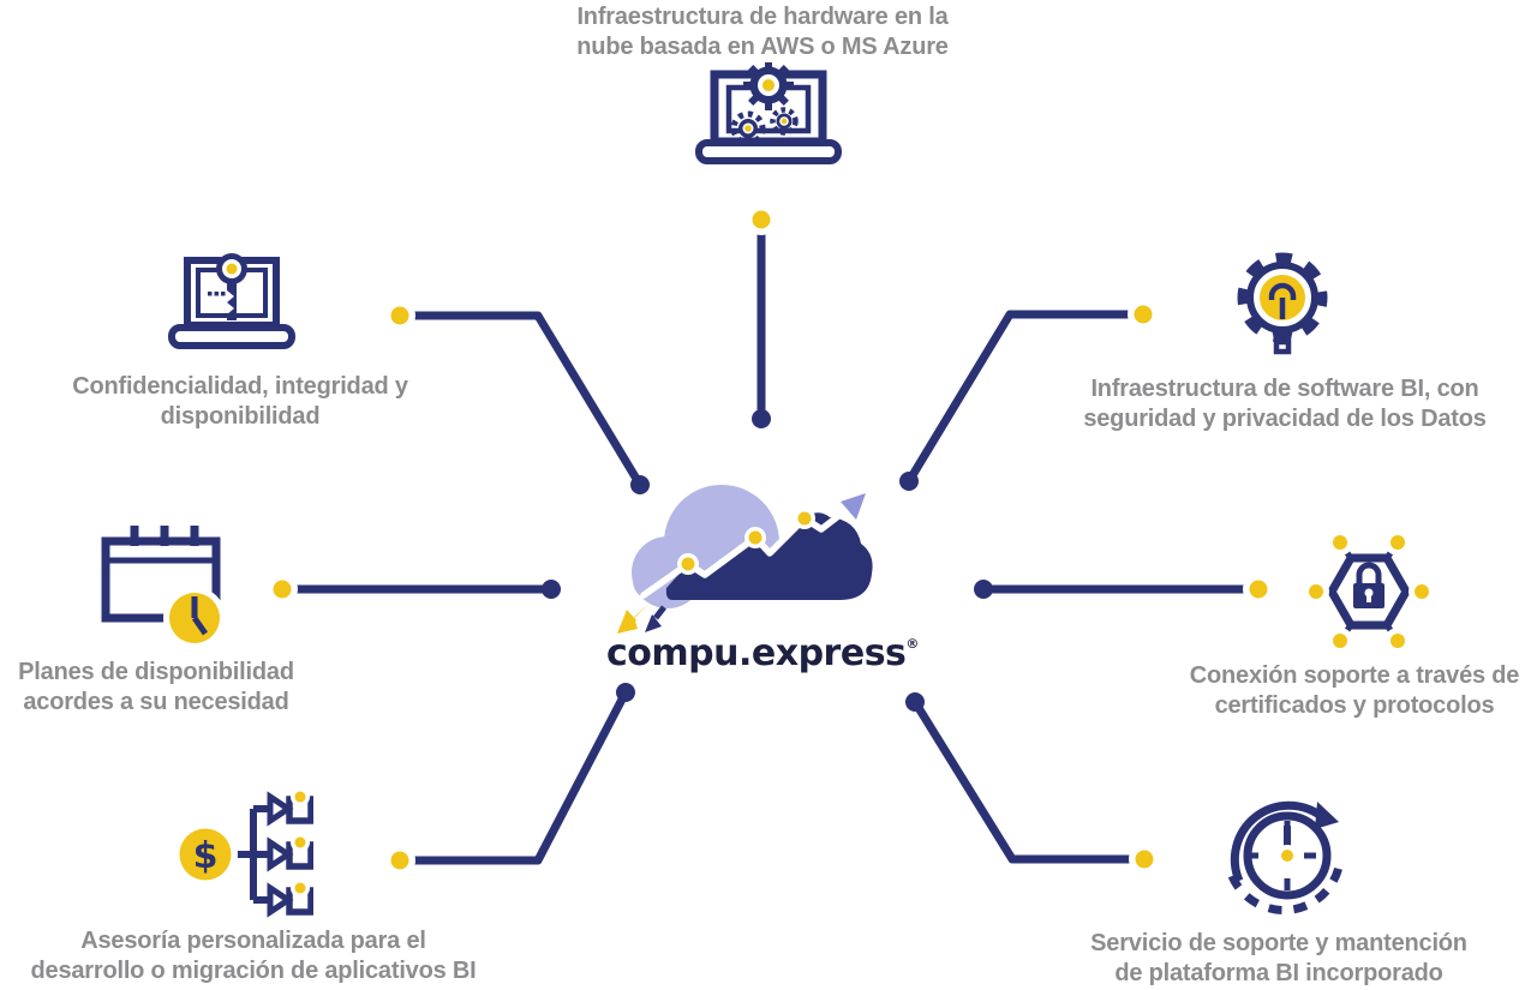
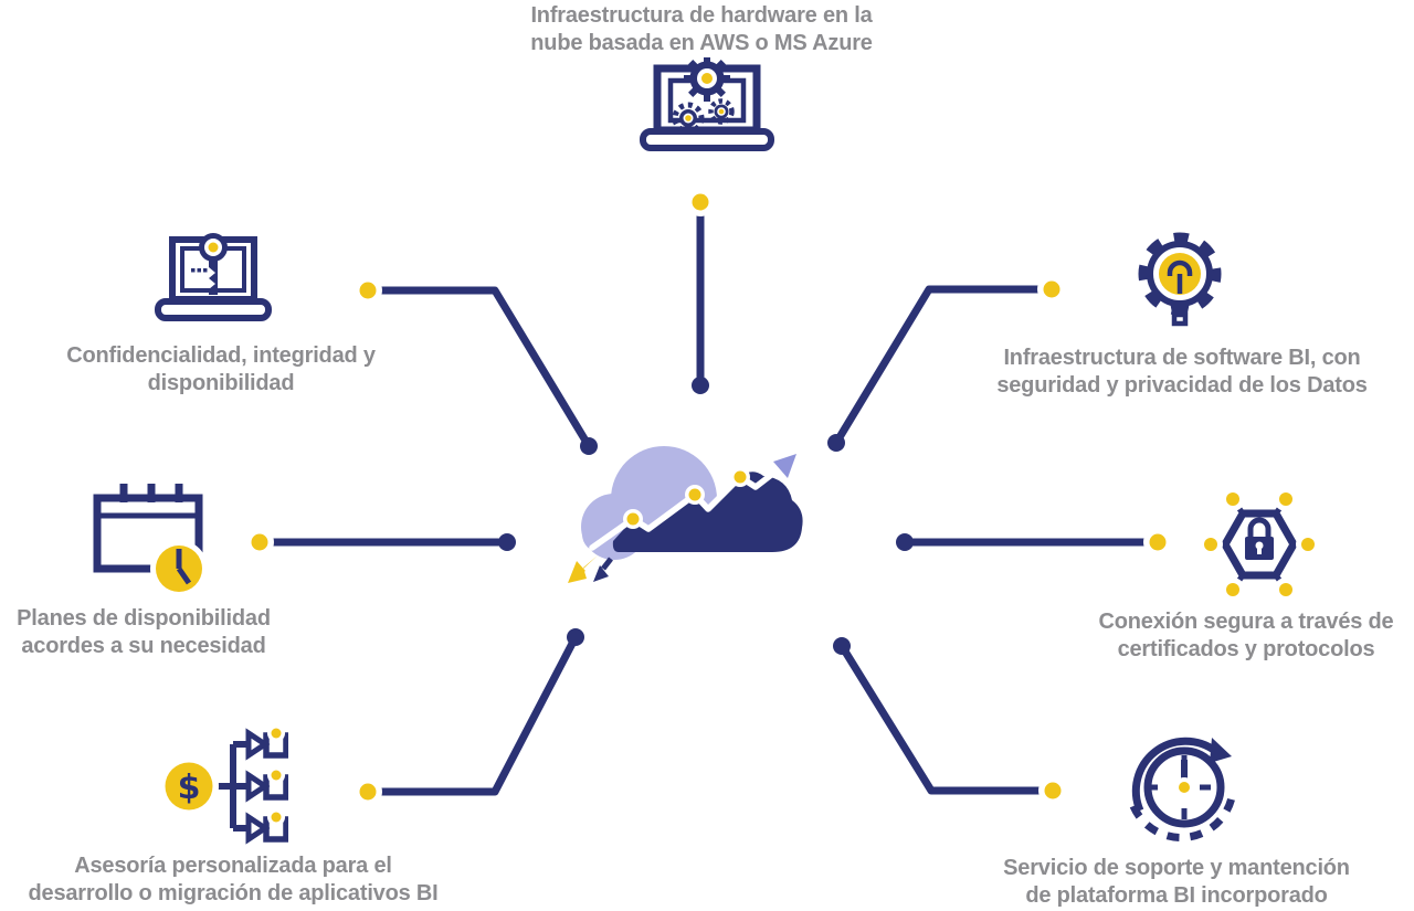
- compu.express®
  Infraestructura de hardware en la
  nube basada en AWS o MS Azure
  Confidencialidad, integridad y
  disponibilidad
  Infraestructura de software BI, con
  seguridad y privacidad de los Datos
  Planes de disponibilidad
  acordes a su necesidad
- Conexión soporte a través de
+ Conexión segura a través de
  certificados y protocolos
  $
  Asesoría personalizada para el
  desarrollo o migración de aplicativos BI
  Servicio de soporte y mantención
  de plataforma BI incorporado
